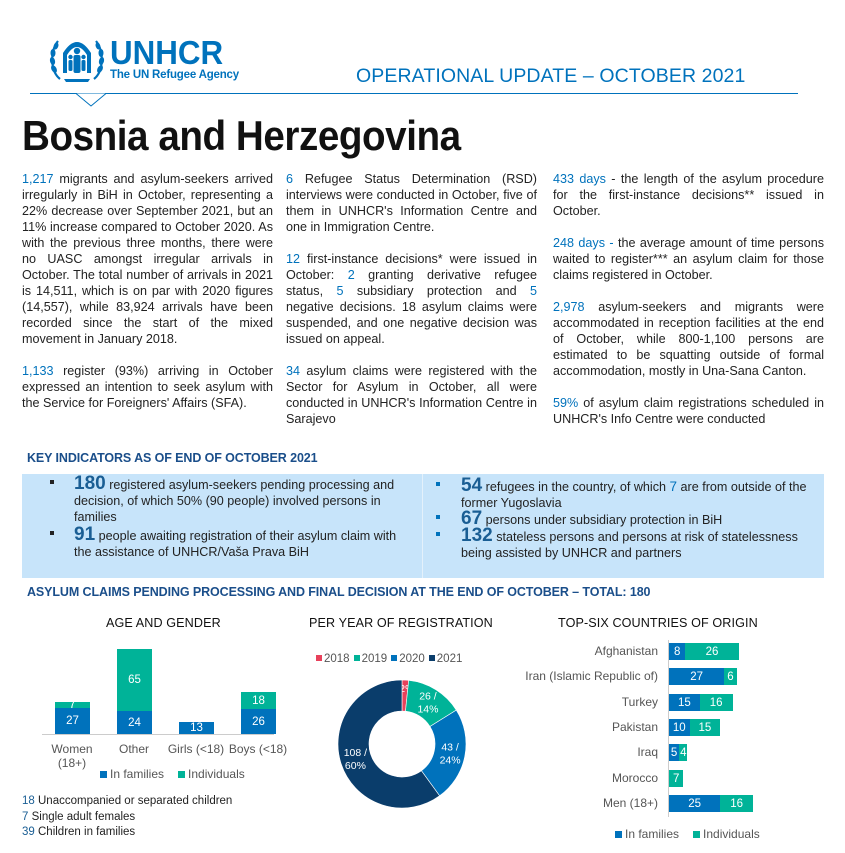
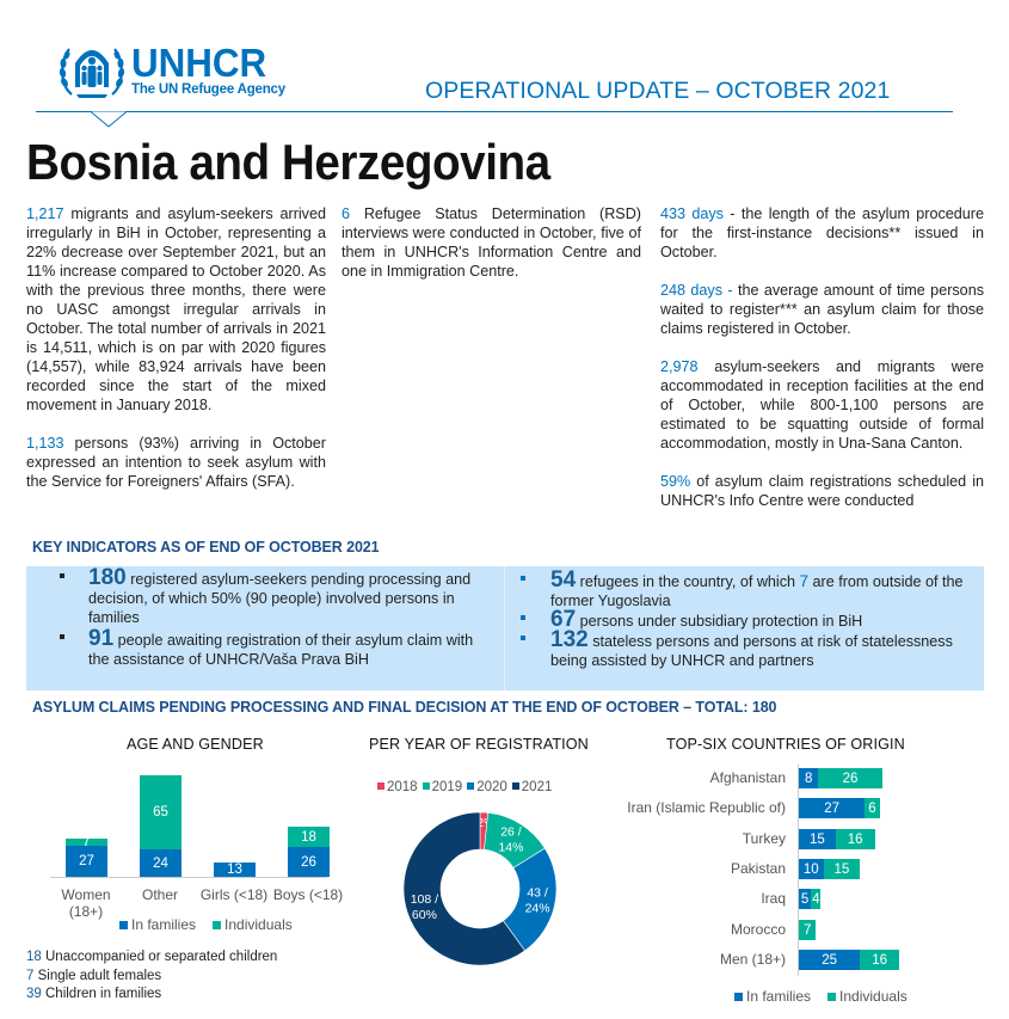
  UNHCR
  The UN Refugee Agency
  OPERATIONAL UPDATE – OCTOBER 2021
  Bosnia and Herzegovina
  1,217 migrants and asylum-seekers arrived irregularly in BiH in October, representing a 22% decrease over September 2021, but an 11% increase compared to October 2020. As with the previous three months, there were no UASC amongst irregular arrivals in October. The total number of arrivals in 2021 is 14,511, which is on par with 2020 figures (14,557), while 83,924 arrivals have been recorded since the start of the mixed movement in January 2018.
- 1,133 register (93%) arriving in October expressed an intention to seek asylum with the Service for Foreigners' Affairs (SFA).
+ 1,133 persons (93%) arriving in October expressed an intention to seek asylum with the Service for Foreigners' Affairs (SFA).
  6 Refugee Status Determination (RSD) interviews were conducted in October, five of them in UNHCR's Information Centre and one in Immigration Centre.
- 12 first-instance decisions* were issued in October: 2 granting derivative refugee status, 5 subsidiary protection and 5 negative decisions. 18 asylum claims were suspended, and one negative decision was issued on appeal.
- 34 asylum claims were registered with the Sector for Asylum in October, all were conducted in UNHCR's Information Centre in Sarajevo
  433 days - the length of the asylum procedure for the first-instance decisions** issued in October.
  248 days - the average amount of time persons waited to register*** an asylum claim for those claims registered in October.
  2,978 asylum-seekers and migrants were accommodated in reception facilities at the end of October, while 800-1,100 persons are estimated to be squatting outside of formal accommodation, mostly in Una-Sana Canton.
  59% of asylum claim registrations scheduled in UNHCR's Info Centre were conducted
  KEY INDICATORS AS OF END OF OCTOBER 2021
  180 registered asylum-seekers pending processing and decision, of which 50% (90 people) involved persons in families
  91 people awaiting registration of their asylum claim with the assistance of UNHCR/Vaša Prava BiH
  54 refugees in the country, of which 7 are from outside of the former Yugoslavia
  67 persons under subsidiary protection in BiH
  132 stateless persons and persons at risk of statelessness being assisted by UNHCR and partners
  ASYLUM CLAIMS PENDING PROCESSING AND FINAL DECISION AT THE END OF OCTOBER – TOTAL: 180
  AGE AND GENDER
  In families
  Individuals
  18 Unaccompanied or separated children
  7 Single adult females
  39 Children in families
  PER YEAR OF REGISTRATION
  2018
  2019
  2020
  2021
  26 / 14%
  43 / 24%
  108 / 60%
  TOP-SIX COUNTRIES OF ORIGIN
  In families
  Individuals
  7
  27
  Women
  (18+)
  65
  24
  Other
  13
  Girls (<18)
  18
  26
  Boys (<18)
  Afghanistan
  8
  26
  Iran (Islamic Republic of)
  27
  6
  Turkey
  15
  16
  Pakistan
  10
  15
  Iraq
  5
  4
  Morocco
  7
  Men (18+)
  25
  16
